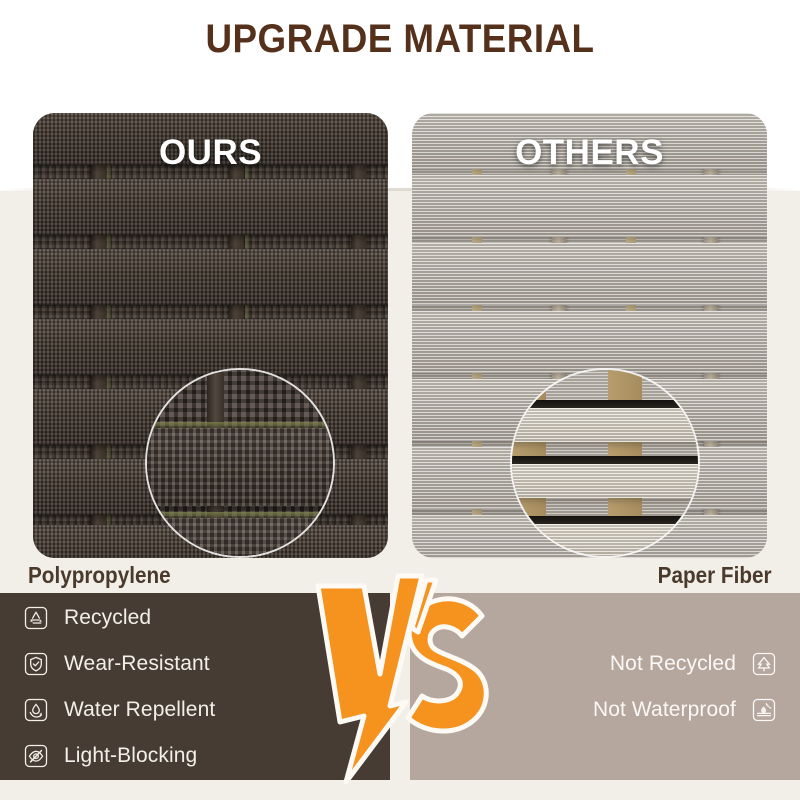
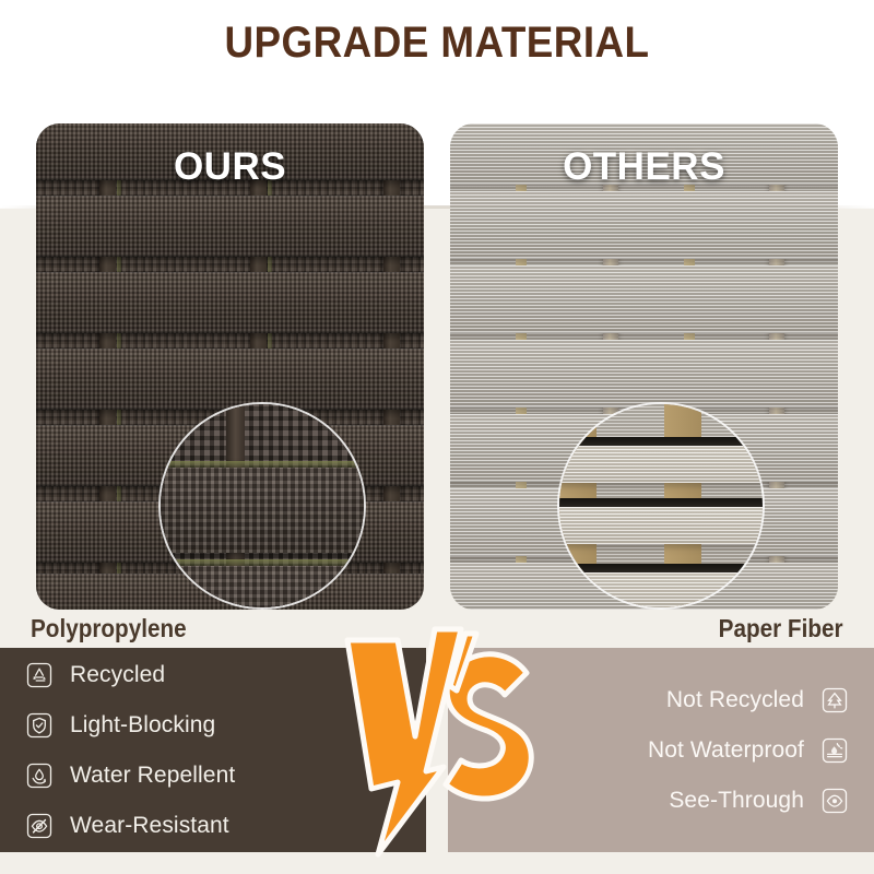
  UPGRADE MATERIAL
  OURS
  OTHERS
  Polypropylene
  Paper Fiber
  Recycled
- Wear-Resistant
+ Light-Blocking
  Water Repellent
- Light-Blocking
+ Wear-Resistant
  Not Recycled
  Not Waterproof
+ See-Through
